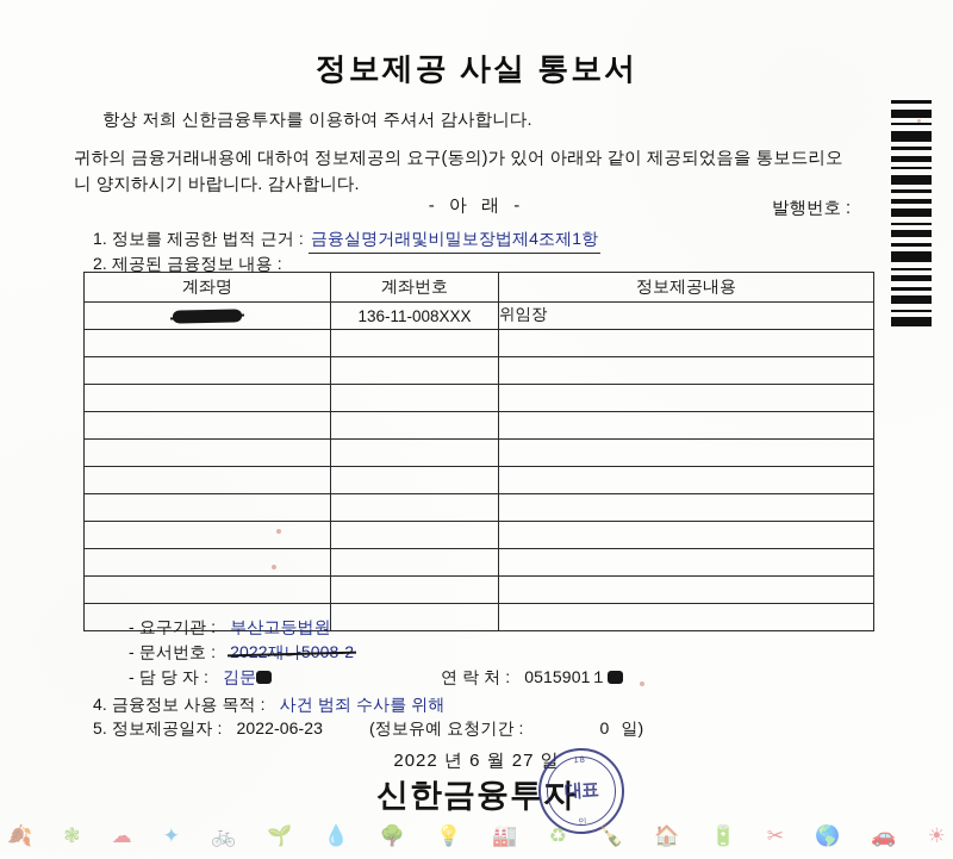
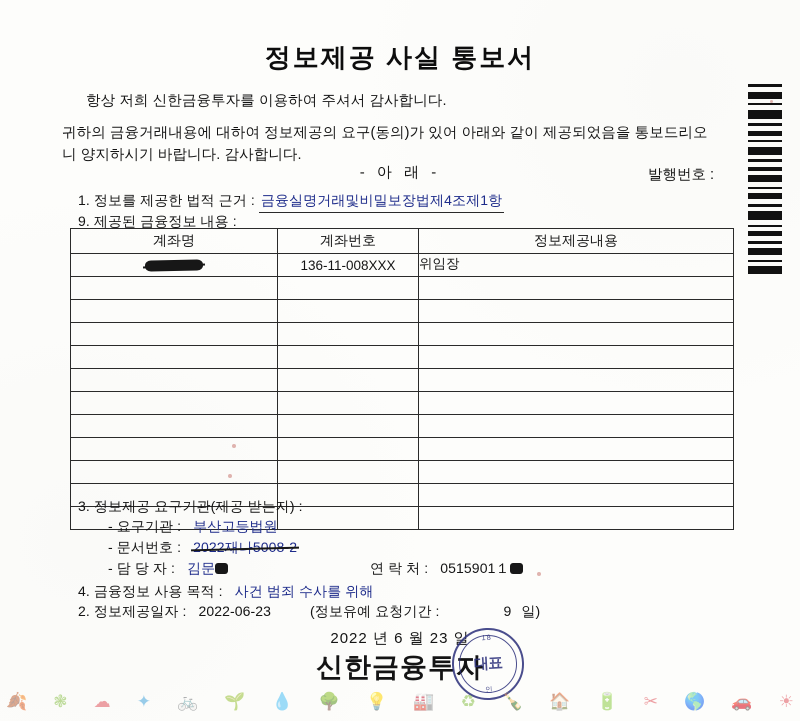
  정보제공 사실 통보서
  항상 저희 신한금융투자를 이용하여 주셔서 감사합니다.
  귀하의 금융거래내용에 대하여 정보제공의 요구(동의)가 있어 아래와 같이 제공되었음을 통보드리오니 양지하시기 바랍니다. 감사합니다.
  - 아 래 -
  발행번호 :
  1. 정보를 제공한 법적 근거 : 금융실명거래및비밀보장법제4조제1항
- 2. 제공된 금융정보 내용 :
+ 9. 제공된 금융정보 내용 :
  계좌명	계좌번호	정보제공내용
  	136-11-008XXX	위임장
+ 3. 정보제공 요구기관(제공 받는자) :
  - 요구기관 : 부산고등법원
  - 문서번호 : 2022재나5008-2
  - 담 당 자 : 김문
  연 락 처 : 0515901１
  4. 금융정보 사용 목적 : 사건 범죄 수사를 위해
- 5. 정보제공일자 : 2022-06-23
+ 2. 정보제공일자 : 2022-06-23
- (정보유예 요청기간 : 0 일)
+ (정보유예 요청기간 : 9 일)
- 2022 년 6 월 27 일
+ 2022 년 6 월 23 일
  신한금융투자
  🍂
  ❃
  ☁
  ✦
  🚲
  🌱
  💧
  🌳
  💡
  🏭
  ♻
  🍾
  🏠
  🔋
  ✂
  🌎
  🚗
  ☀
